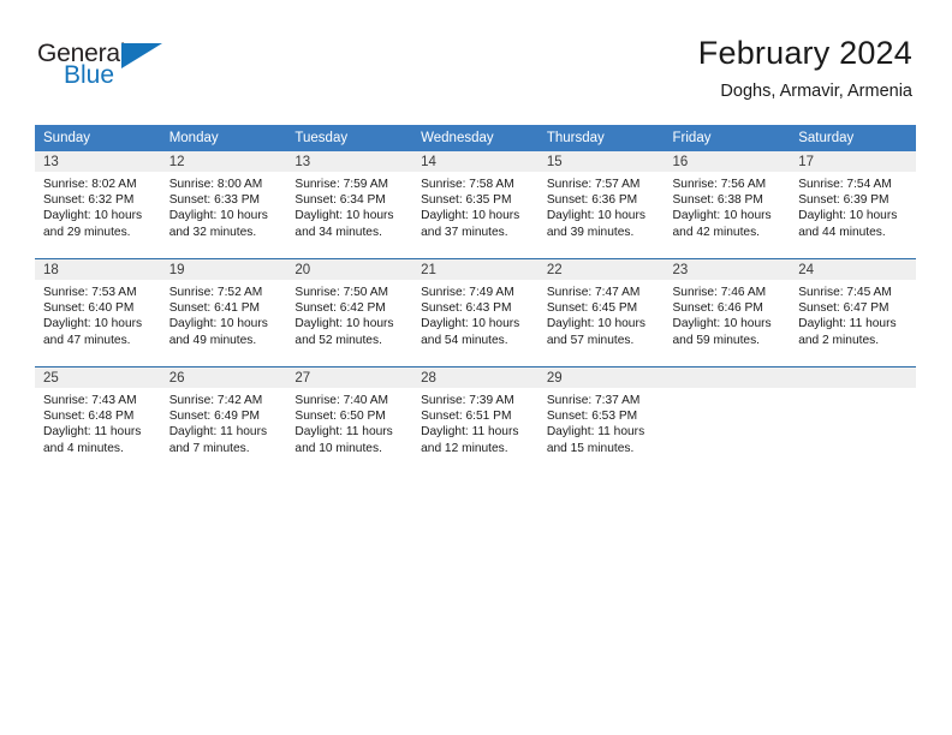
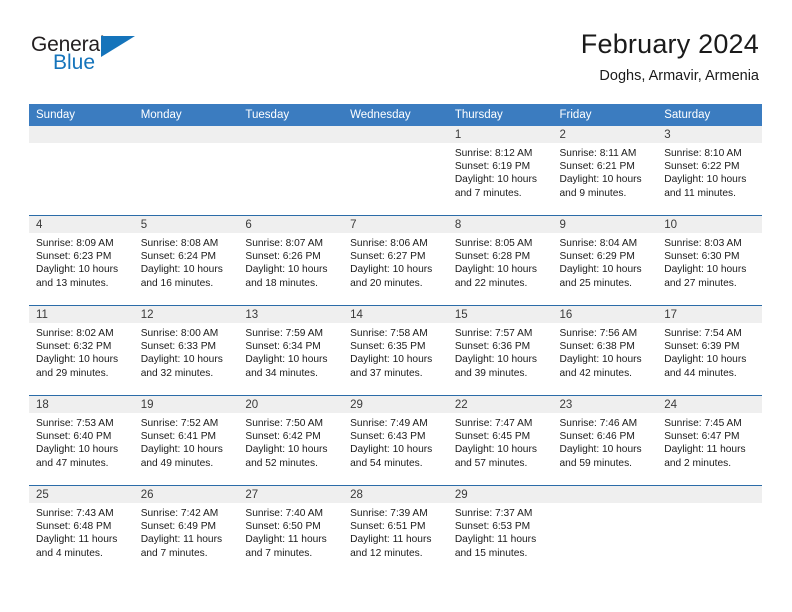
  General
  Blue
  February 2024
  Doghs, Armavir, Armenia
  Sunday	Monday	Tuesday	Wednesday	Thursday	Friday	Saturday
+ 				1Sunrise: 8:12 AMSunset: 6:19 PMDaylight: 10 hoursand 7 minutes.	2Sunrise: 8:11 AMSunset: 6:21 PMDaylight: 10 hoursand 9 minutes.	3Sunrise: 8:10 AMSunset: 6:22 PMDaylight: 10 hoursand 11 minutes.
+ 4Sunrise: 8:09 AMSunset: 6:23 PMDaylight: 10 hoursand 13 minutes.	5Sunrise: 8:08 AMSunset: 6:24 PMDaylight: 10 hoursand 16 minutes.	6Sunrise: 8:07 AMSunset: 6:26 PMDaylight: 10 hoursand 18 minutes.	7Sunrise: 8:06 AMSunset: 6:27 PMDaylight: 10 hoursand 20 minutes.	8Sunrise: 8:05 AMSunset: 6:28 PMDaylight: 10 hoursand 22 minutes.	9Sunrise: 8:04 AMSunset: 6:29 PMDaylight: 10 hoursand 25 minutes.	10Sunrise: 8:03 AMSunset: 6:30 PMDaylight: 10 hoursand 27 minutes.
- 13Sunrise: 8:02 AMSunset: 6:32 PMDaylight: 10 hoursand 29 minutes.	12Sunrise: 8:00 AMSunset: 6:33 PMDaylight: 10 hoursand 32 minutes.	13Sunrise: 7:59 AMSunset: 6:34 PMDaylight: 10 hoursand 34 minutes.	14Sunrise: 7:58 AMSunset: 6:35 PMDaylight: 10 hoursand 37 minutes.	15Sunrise: 7:57 AMSunset: 6:36 PMDaylight: 10 hoursand 39 minutes.	16Sunrise: 7:56 AMSunset: 6:38 PMDaylight: 10 hoursand 42 minutes.	17Sunrise: 7:54 AMSunset: 6:39 PMDaylight: 10 hoursand 44 minutes.
+ 11Sunrise: 8:02 AMSunset: 6:32 PMDaylight: 10 hoursand 29 minutes.	12Sunrise: 8:00 AMSunset: 6:33 PMDaylight: 10 hoursand 32 minutes.	13Sunrise: 7:59 AMSunset: 6:34 PMDaylight: 10 hoursand 34 minutes.	14Sunrise: 7:58 AMSunset: 6:35 PMDaylight: 10 hoursand 37 minutes.	15Sunrise: 7:57 AMSunset: 6:36 PMDaylight: 10 hoursand 39 minutes.	16Sunrise: 7:56 AMSunset: 6:38 PMDaylight: 10 hoursand 42 minutes.	17Sunrise: 7:54 AMSunset: 6:39 PMDaylight: 10 hoursand 44 minutes.
- 18Sunrise: 7:53 AMSunset: 6:40 PMDaylight: 10 hoursand 47 minutes.	19Sunrise: 7:52 AMSunset: 6:41 PMDaylight: 10 hoursand 49 minutes.	20Sunrise: 7:50 AMSunset: 6:42 PMDaylight: 10 hoursand 52 minutes.	21Sunrise: 7:49 AMSunset: 6:43 PMDaylight: 10 hoursand 54 minutes.	22Sunrise: 7:47 AMSunset: 6:45 PMDaylight: 10 hoursand 57 minutes.	23Sunrise: 7:46 AMSunset: 6:46 PMDaylight: 10 hoursand 59 minutes.	24Sunrise: 7:45 AMSunset: 6:47 PMDaylight: 11 hoursand 2 minutes.
+ 18Sunrise: 7:53 AMSunset: 6:40 PMDaylight: 10 hoursand 47 minutes.	19Sunrise: 7:52 AMSunset: 6:41 PMDaylight: 10 hoursand 49 minutes.	20Sunrise: 7:50 AMSunset: 6:42 PMDaylight: 10 hoursand 52 minutes.	29Sunrise: 7:49 AMSunset: 6:43 PMDaylight: 10 hoursand 54 minutes.	22Sunrise: 7:47 AMSunset: 6:45 PMDaylight: 10 hoursand 57 minutes.	23Sunrise: 7:46 AMSunset: 6:46 PMDaylight: 10 hoursand 59 minutes.	24Sunrise: 7:45 AMSunset: 6:47 PMDaylight: 11 hoursand 2 minutes.
- 25Sunrise: 7:43 AMSunset: 6:48 PMDaylight: 11 hoursand 4 minutes.	26Sunrise: 7:42 AMSunset: 6:49 PMDaylight: 11 hoursand 7 minutes.	27Sunrise: 7:40 AMSunset: 6:50 PMDaylight: 11 hoursand 10 minutes.	28Sunrise: 7:39 AMSunset: 6:51 PMDaylight: 11 hoursand 12 minutes.	29Sunrise: 7:37 AMSunset: 6:53 PMDaylight: 11 hoursand 15 minutes.
+ 25Sunrise: 7:43 AMSunset: 6:48 PMDaylight: 11 hoursand 4 minutes.	26Sunrise: 7:42 AMSunset: 6:49 PMDaylight: 11 hoursand 7 minutes.	27Sunrise: 7:40 AMSunset: 6:50 PMDaylight: 11 hoursand 7 minutes.	28Sunrise: 7:39 AMSunset: 6:51 PMDaylight: 11 hoursand 12 minutes.	29Sunrise: 7:37 AMSunset: 6:53 PMDaylight: 11 hoursand 15 minutes.
